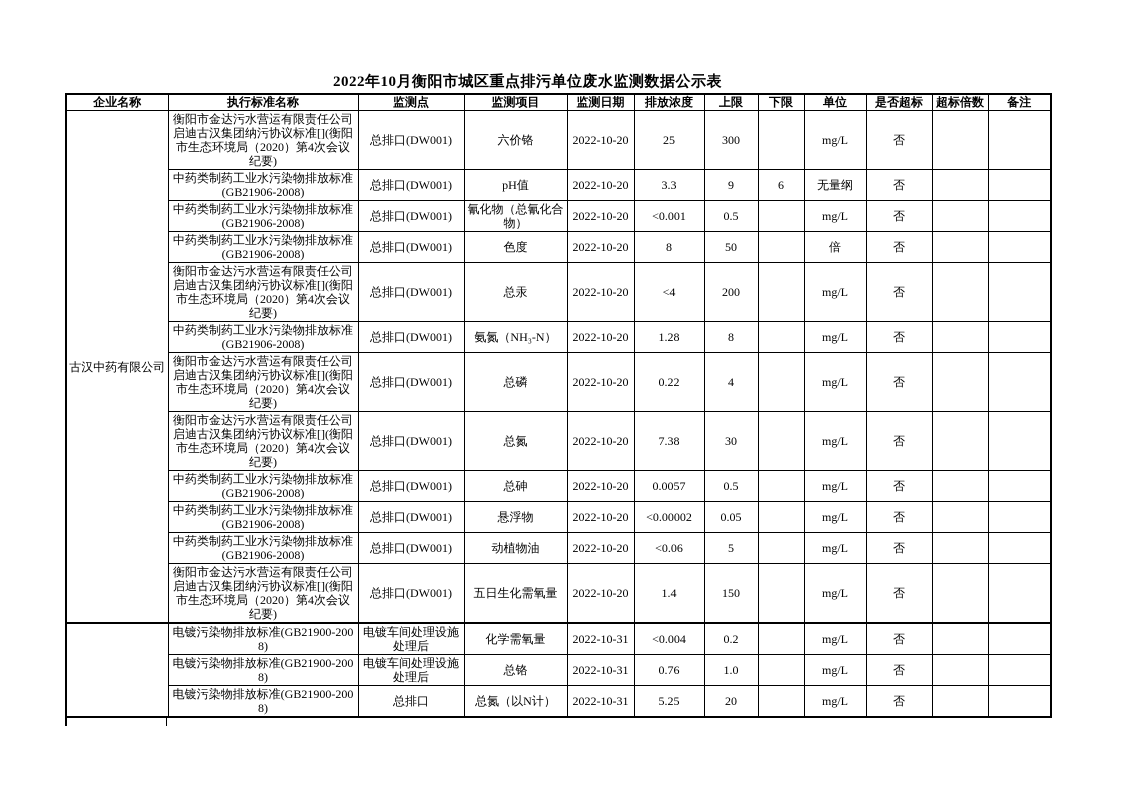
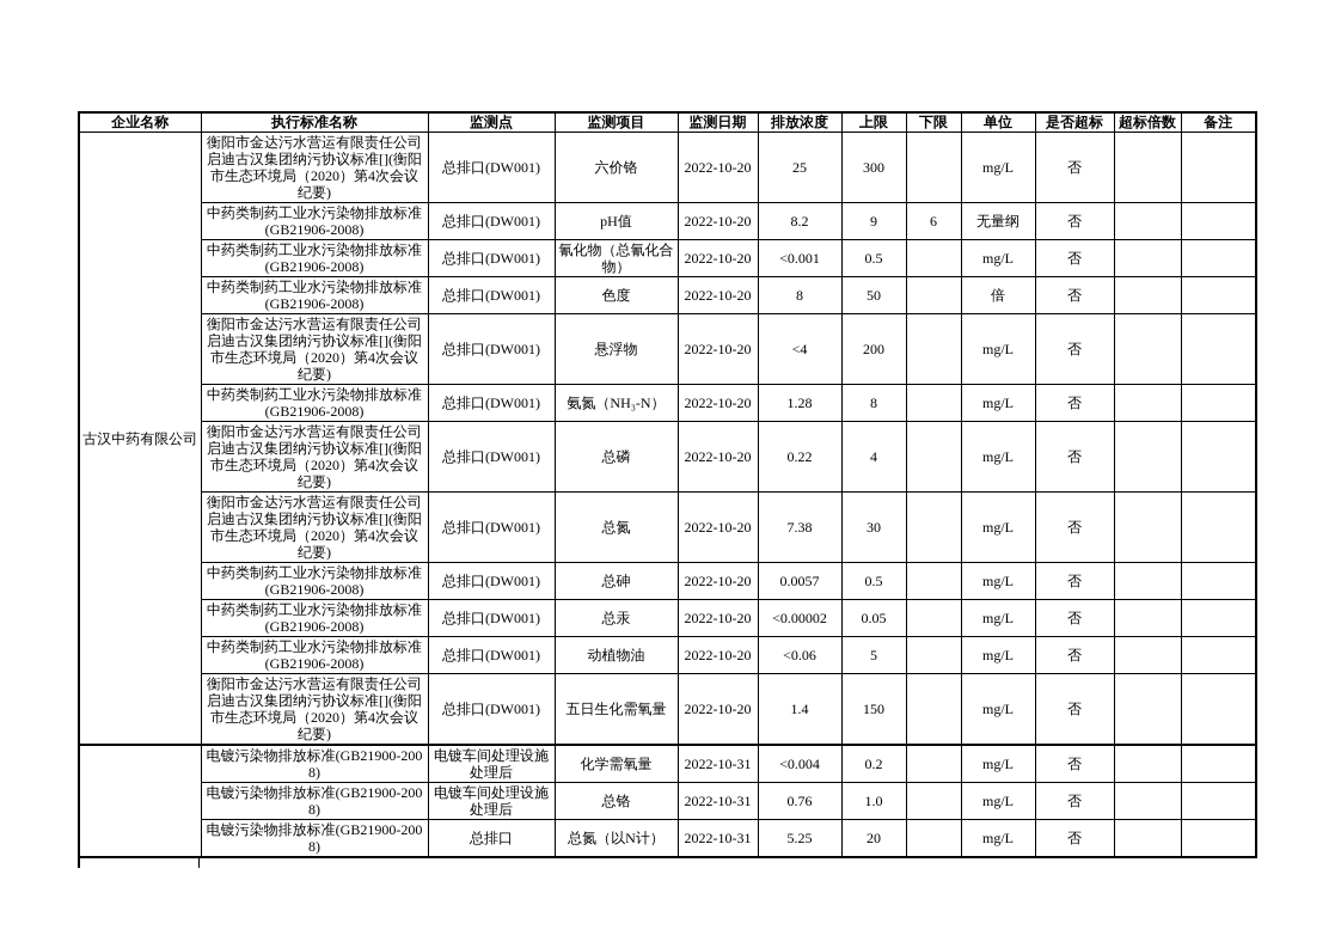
- 2022年10月衡阳市城区重点排污单位废水监测数据公示表
  企业名称	执行标准名称	监测点	监测项目	监测日期	排放浓度	上限	下限	单位	是否超标	超标倍数	备注
  古汉中药有限公司	衡阳市金达污水营运有限责任公司启迪古汉集团纳污协议标准[](衡阳市生态环境局（2020）第4次会议纪要)	总排口(DW001)	六价铬	2022-10-20	25	300		mg/L	否
- 中药类制药工业水污染物排放标准(GB21906-2008)	总排口(DW001)	pH值	2022-10-20	3.3	9	6	无量纲	否
+ 中药类制药工业水污染物排放标准(GB21906-2008)	总排口(DW001)	pH值	2022-10-20	8.2	9	6	无量纲	否
  中药类制药工业水污染物排放标准(GB21906-2008)	总排口(DW001)	氰化物（总氰化合物）	2022-10-20	<0.001	0.5		mg/L	否
  中药类制药工业水污染物排放标准(GB21906-2008)	总排口(DW001)	色度	2022-10-20	8	50		倍	否
- 衡阳市金达污水营运有限责任公司启迪古汉集团纳污协议标准[](衡阳市生态环境局（2020）第4次会议纪要)	总排口(DW001)	总汞	2022-10-20	<4	200		mg/L	否
+ 衡阳市金达污水营运有限责任公司启迪古汉集团纳污协议标准[](衡阳市生态环境局（2020）第4次会议纪要)	总排口(DW001)	悬浮物	2022-10-20	<4	200		mg/L	否
  中药类制药工业水污染物排放标准(GB21906-2008)	总排口(DW001)	氨氮（NH₃-N）	2022-10-20	1.28	8		mg/L	否
  衡阳市金达污水营运有限责任公司启迪古汉集团纳污协议标准[](衡阳市生态环境局（2020）第4次会议纪要)	总排口(DW001)	总磷	2022-10-20	0.22	4		mg/L	否
  衡阳市金达污水营运有限责任公司启迪古汉集团纳污协议标准[](衡阳市生态环境局（2020）第4次会议纪要)	总排口(DW001)	总氮	2022-10-20	7.38	30		mg/L	否
  中药类制药工业水污染物排放标准(GB21906-2008)	总排口(DW001)	总砷	2022-10-20	0.0057	0.5		mg/L	否
- 中药类制药工业水污染物排放标准(GB21906-2008)	总排口(DW001)	悬浮物	2022-10-20	<0.00002	0.05		mg/L	否
+ 中药类制药工业水污染物排放标准(GB21906-2008)	总排口(DW001)	总汞	2022-10-20	<0.00002	0.05		mg/L	否
  中药类制药工业水污染物排放标准(GB21906-2008)	总排口(DW001)	动植物油	2022-10-20	<0.06	5		mg/L	否
  衡阳市金达污水营运有限责任公司启迪古汉集团纳污协议标准[](衡阳市生态环境局（2020）第4次会议纪要)	总排口(DW001)	五日生化需氧量	2022-10-20	1.4	150		mg/L	否
  	电镀污染物排放标准(GB21900-2008)	电镀车间处理设施处理后	化学需氧量	2022-10-31	<0.004	0.2		mg/L	否
  电镀污染物排放标准(GB21900-2008)	电镀车间处理设施处理后	总铬	2022-10-31	0.76	1.0		mg/L	否
  电镀污染物排放标准(GB21900-2008)	总排口	总氮（以N计）	2022-10-31	5.25	20		mg/L	否
